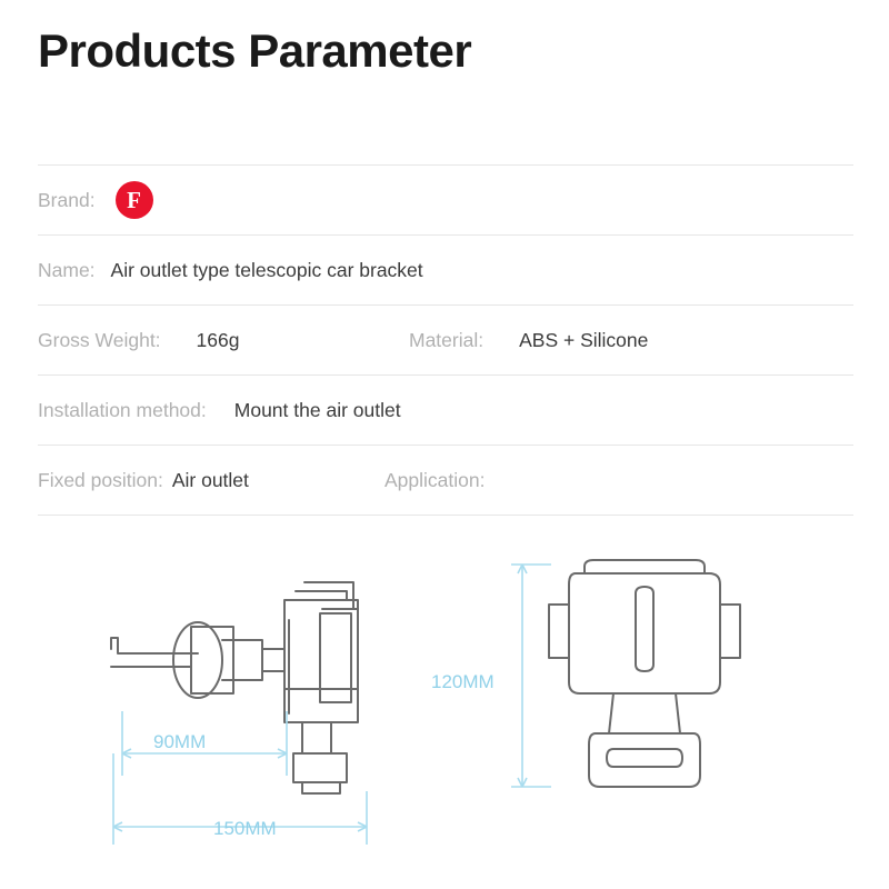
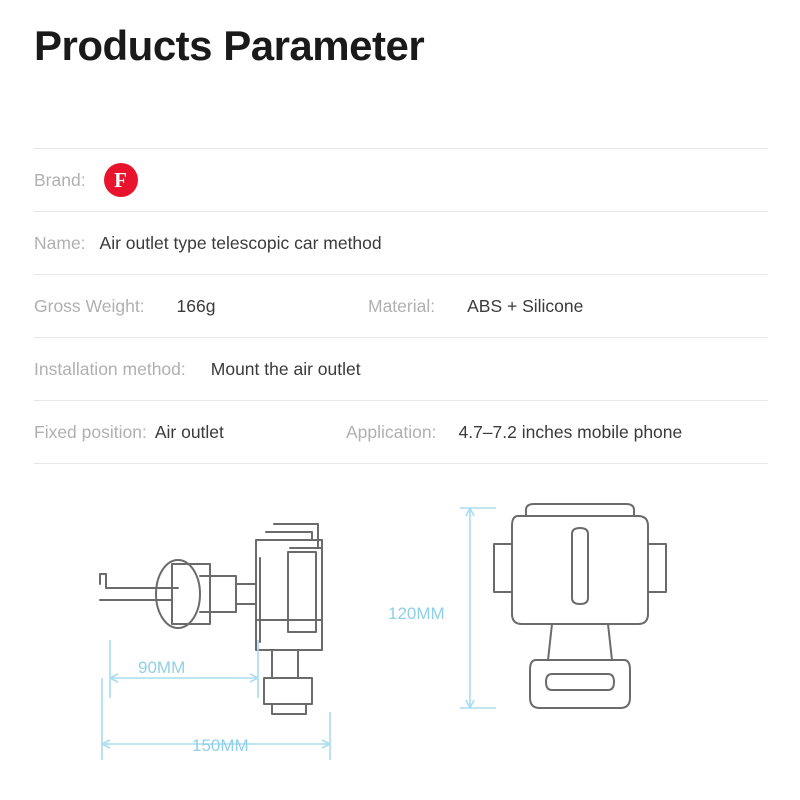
  Products Parameter
  Brand:
  F
  Name:
- Air outlet type telescopic car bracket
+ Air outlet type telescopic car method
  Gross Weight:
  166g
  Material:
  ABS + Silicone
  Installation method:
  Mount the air outlet
  Fixed position:
  Air outlet
  Application:
+ 4.7–7.2 inches mobile phone
  90MM
  150MM
  120MM
